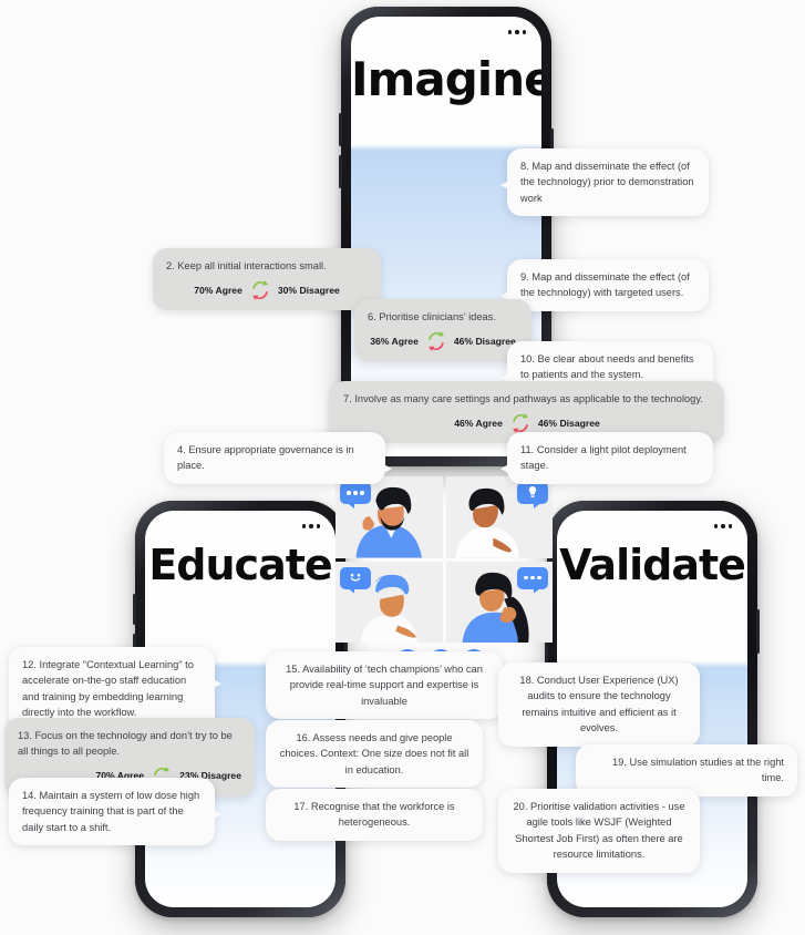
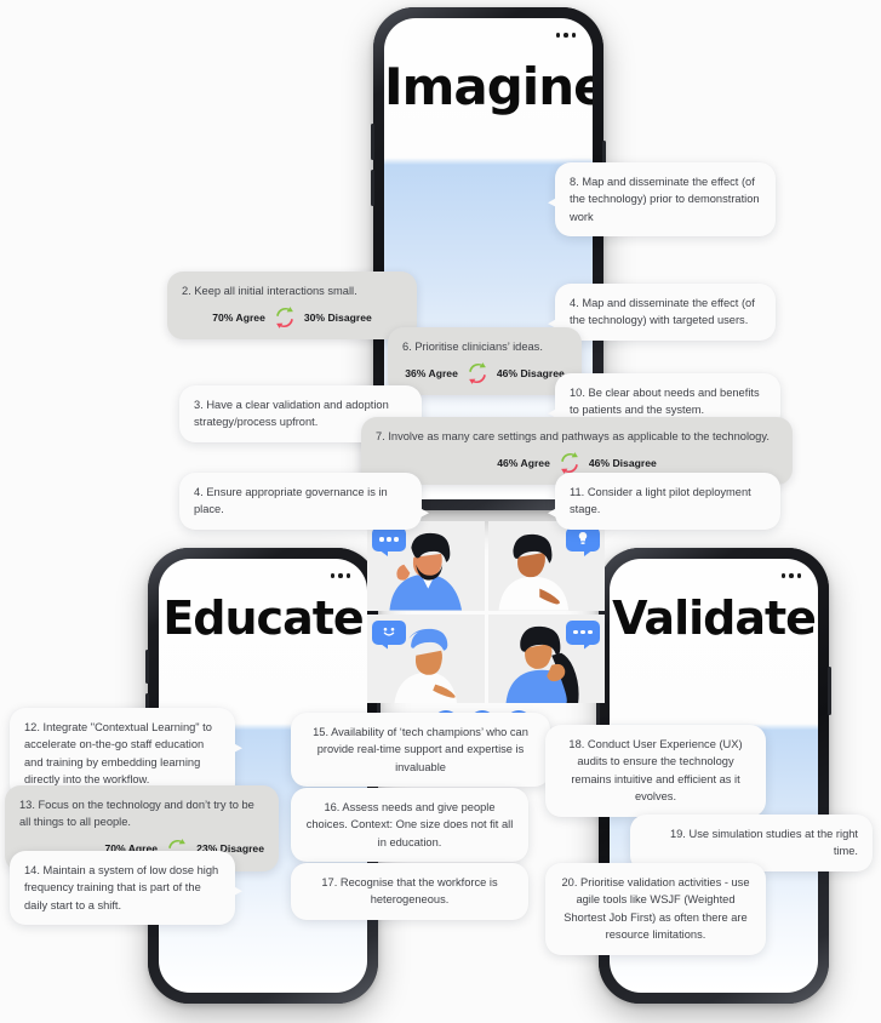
  Imagine
  Educate
  Validate
  8. Map and disseminate the effect (of the technology) prior to demonstration work
  2. Keep all initial interactions small.
  70% Agree
  30% Disagree
- 9. Map and disseminate the effect (of the technology) with targeted users.
+ 4. Map and disseminate the effect (of the technology) with targeted users.
  6. Prioritise clinicians’ ideas.
  36% Agree
  46% Disagree
  10. Be clear about needs and benefits to patients and the system.
+ 3. Have a clear validation and adoption strategy/process upfront.
  7. Involve as many care settings and pathways as applicable to the technology.
  46% Agree
  46% Disagree
  4. Ensure appropriate governance is in place.
  11. Consider a light pilot deployment stage.
  12. Integrate "Contextual Learning" to accelerate on-the-go staff education and training by embedding learning directly into the workflow.
  15. Availability of ‘tech champions’ who can provide real-time support and expertise is invaluable
  18. Conduct User Experience (UX) audits to ensure the technology remains intuitive and efficient as it evolves.
  13. Focus on the technology and don’t try to be all things to all people.
  70% Agree
  23% Disagree
  16. Assess needs and give people choices. Context: One size does not fit all in education.
  19. Use simulation studies at the right time.
  14. Maintain a system of low dose high frequency training that is part of the daily start to a shift.
  17. Recognise that the workforce is heterogeneous.
  20. Prioritise validation activities - use agile tools like WSJF (Weighted Shortest Job First) as often there are resource limitations.
